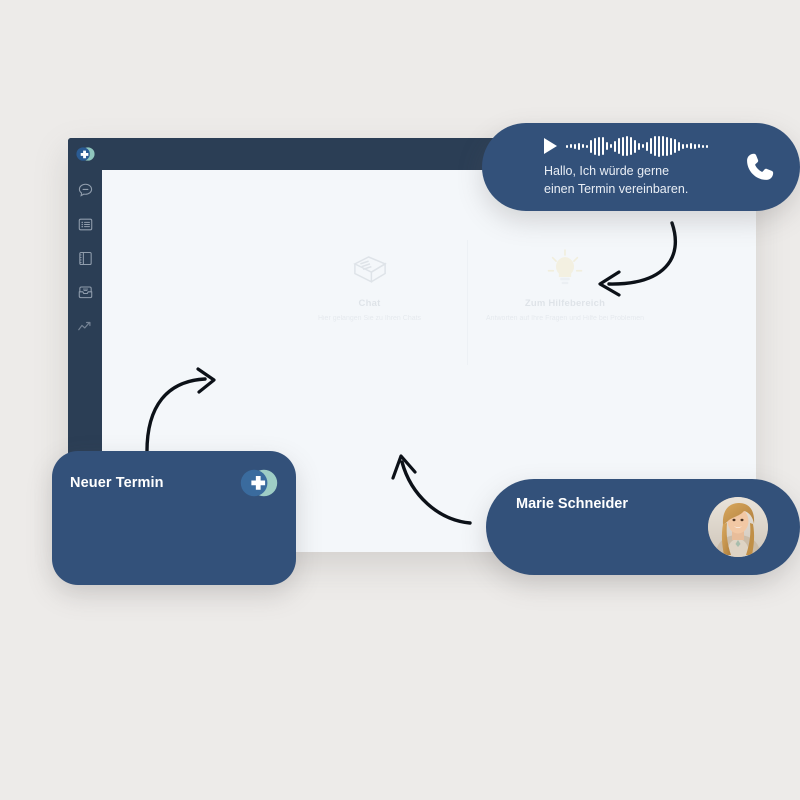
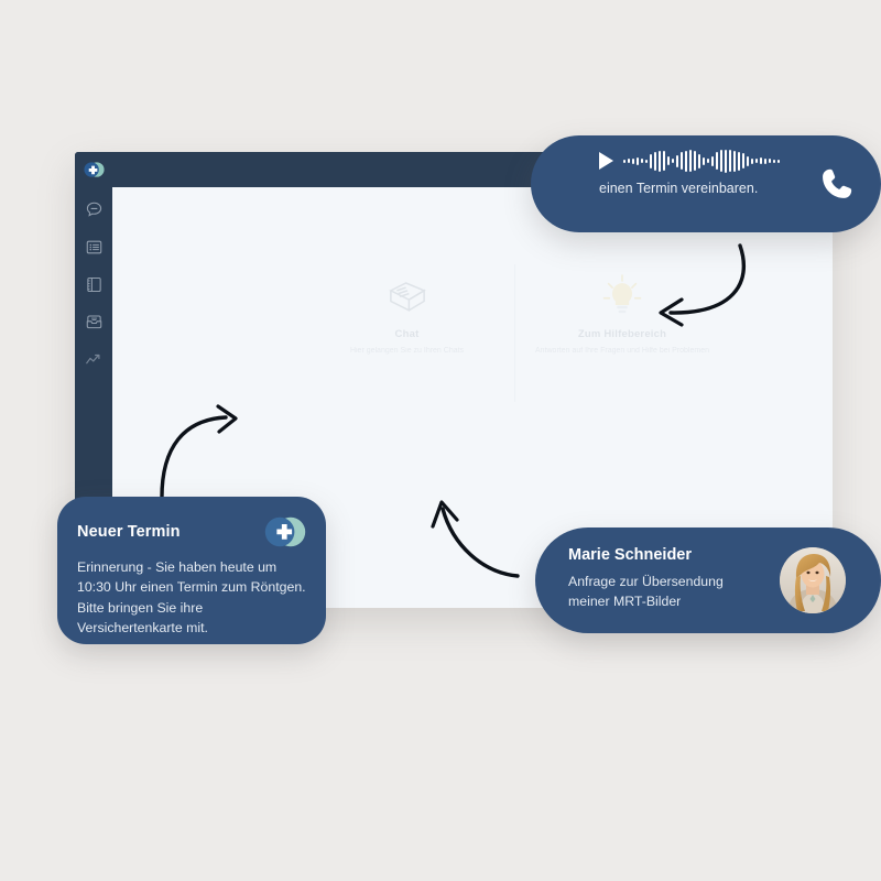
- Hallo, Ich würde gerne
  einen Termin vereinbaren.
  Neuer Termin
+ Erinnerung - Sie haben heute um 10:30 Uhr einen Termin zum Röntgen. Bitte bringen Sie ihre Versichertenkarte mit.
  Marie Schneider
+ Anfrage zur Übersendung
+ meiner MRT-Bilder
